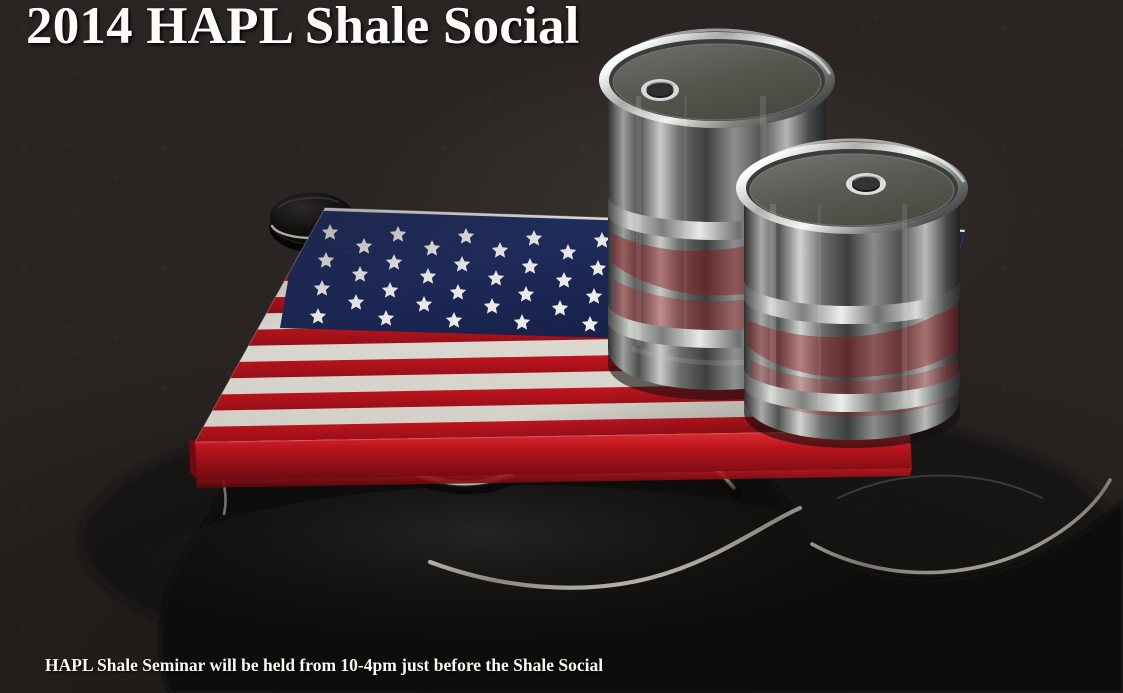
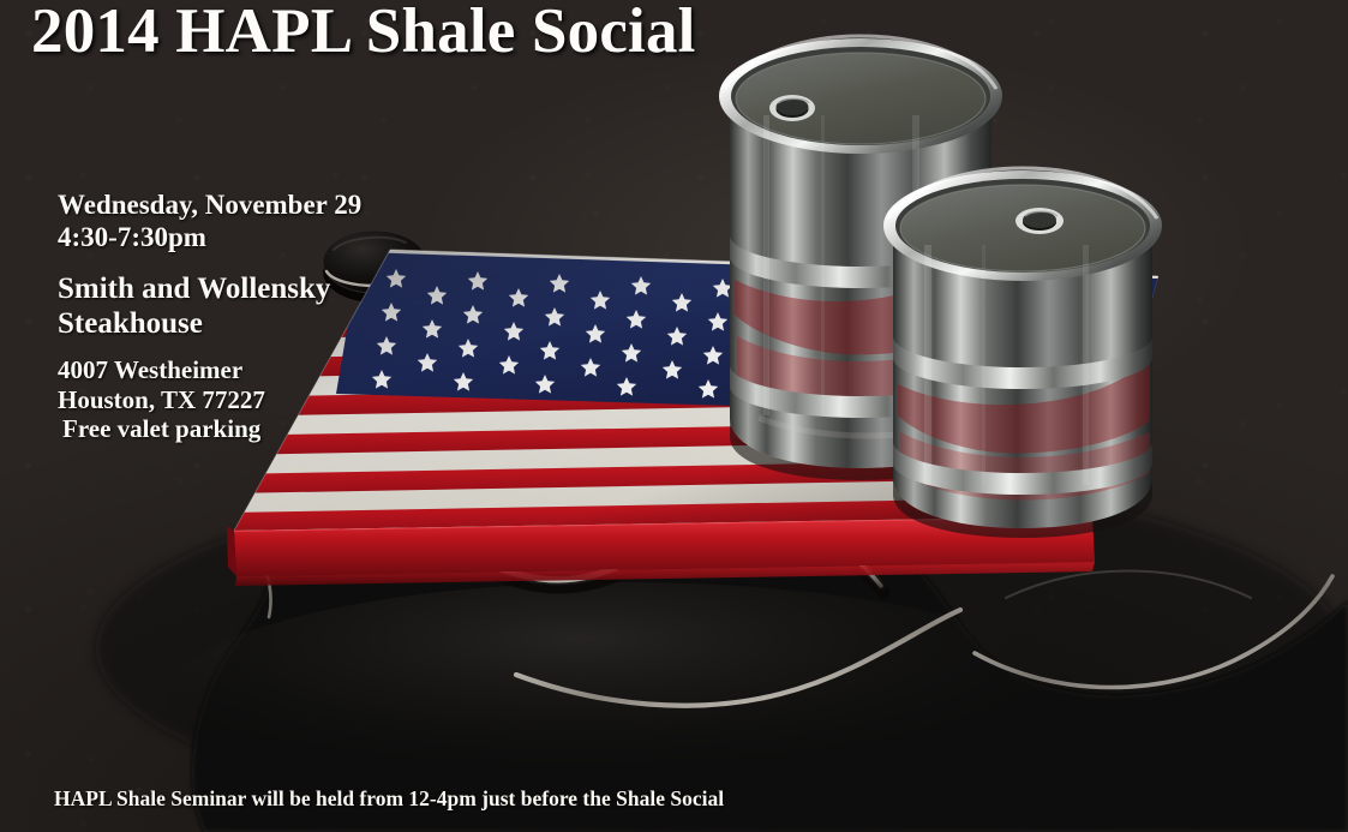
  2014 HAPL Shale Social
+ Wednesday, November 29
+ 4:30-7:30pm
+ Smith and Wollensky
+ Steakhouse
+ 4007 Westheimer
+ Houston, TX 77227
+ Free valet parking
- HAPL Shale Seminar will be held from 10-4pm just before the Shale Social
+ HAPL Shale Seminar will be held from 12-4pm just before the Shale Social
